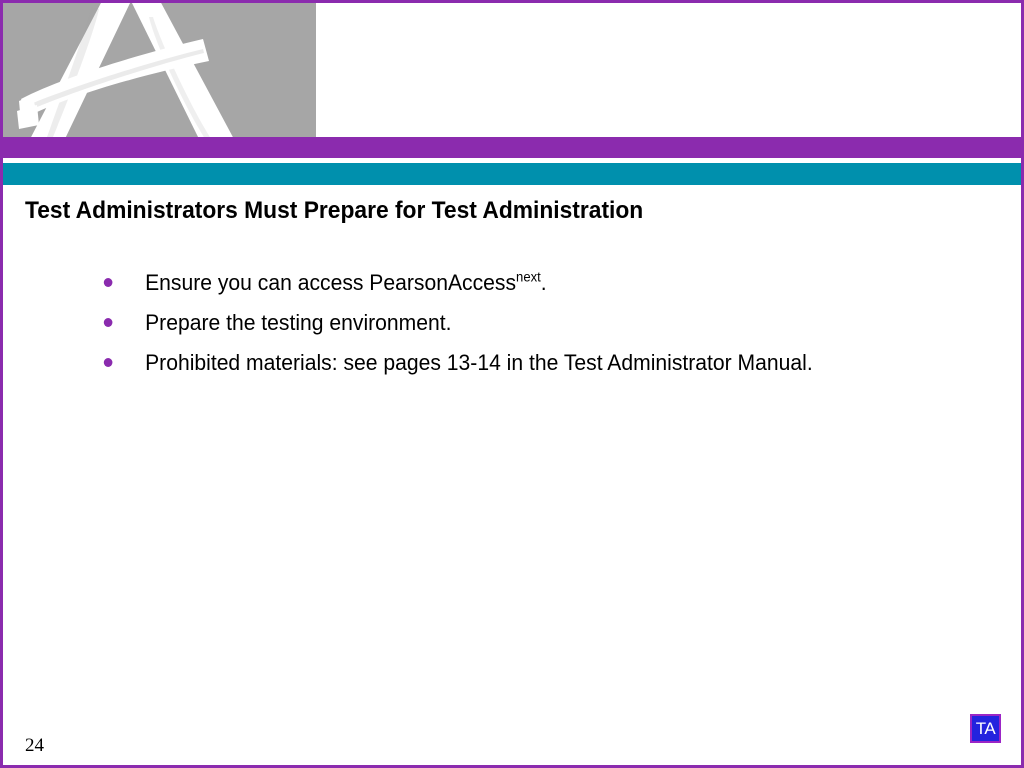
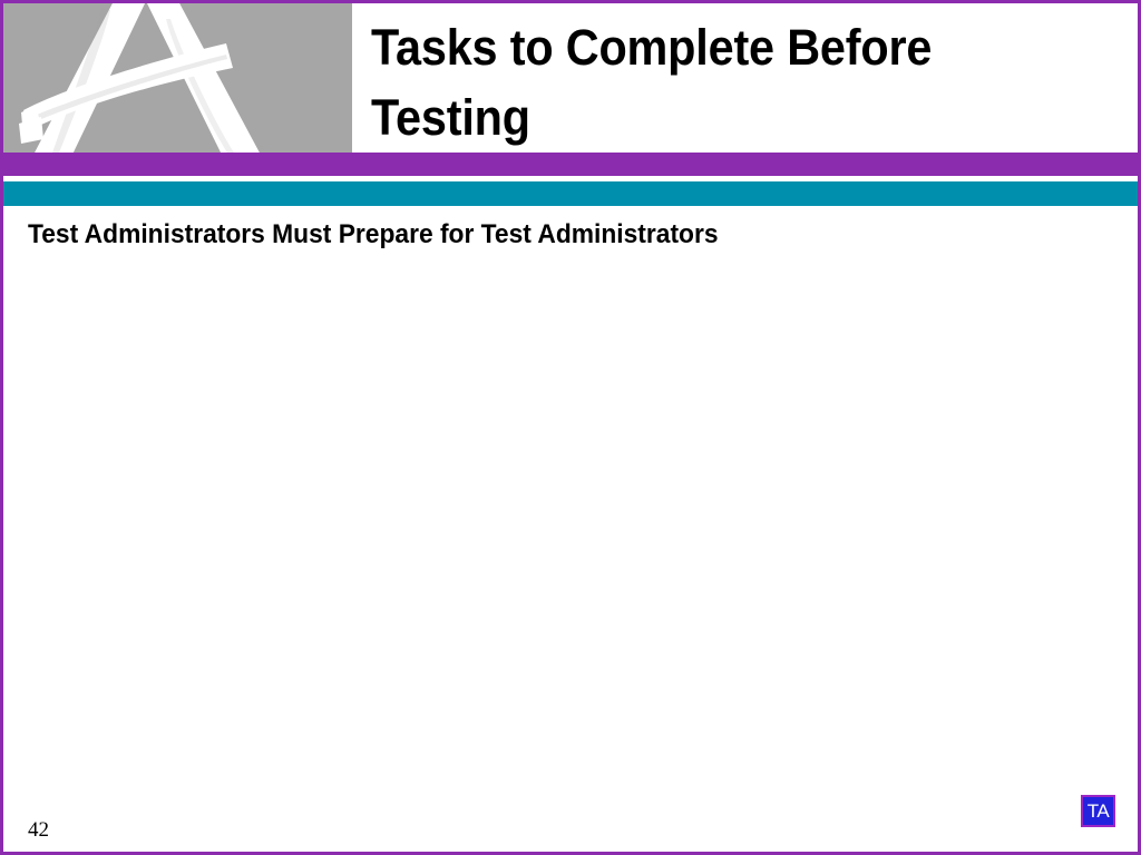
+ Tasks to Complete Before Testing
- Test Administrators Must Prepare for Test Administration
+ Test Administrators Must Prepare for Test Administrators
- Ensure you can access PearsonAccessnext.
- Prepare the testing environment.
- Prohibited materials: see pages 13-14 in the Test Administrator Manual.
- 24
+ 42
  TA
